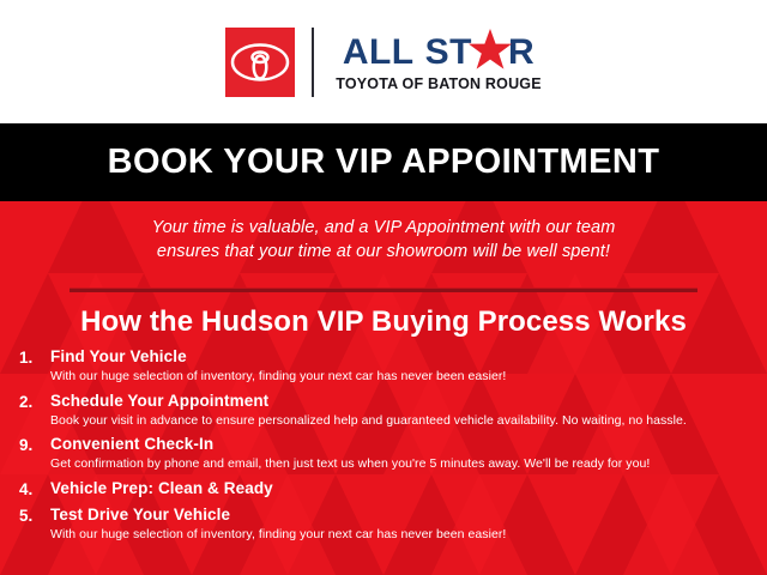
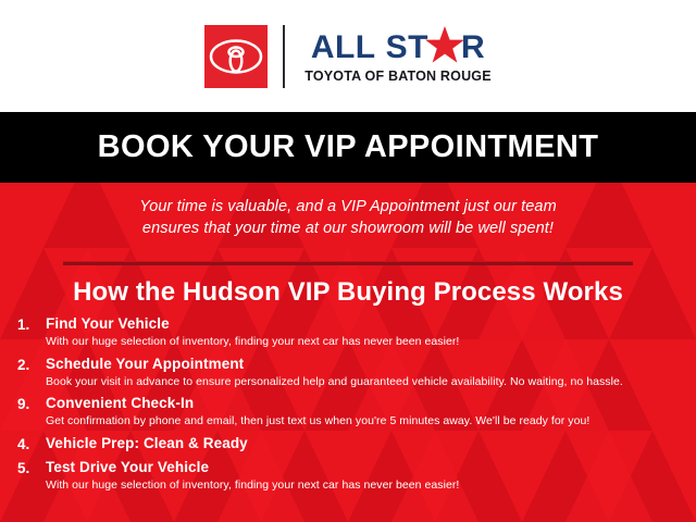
  ALL
  ST
  R
  TOYOTA OF BATON ROUGE
  BOOK YOUR VIP APPOINTMENT
- Your time is valuable, and a VIP Appointment with our team
+ Your time is valuable, and a VIP Appointment just our team
  ensures that your time at our showroom will be well spent!
  How the Hudson VIP Buying Process Works
  1.
  Find Your Vehicle
  With our huge selection of inventory, finding your next car has never been easier!
  2.
  Schedule Your Appointment
  Book your visit in advance to ensure personalized help and guaranteed vehicle availability. No waiting, no hassle.
  9.
  Convenient Check-In
  Get confirmation by phone and email, then just text us when you're 5 minutes away. We'll be ready for you!
  4.
  Vehicle Prep: Clean & Ready
  5.
  Test Drive Your Vehicle
  With our huge selection of inventory, finding your next car has never been easier!
